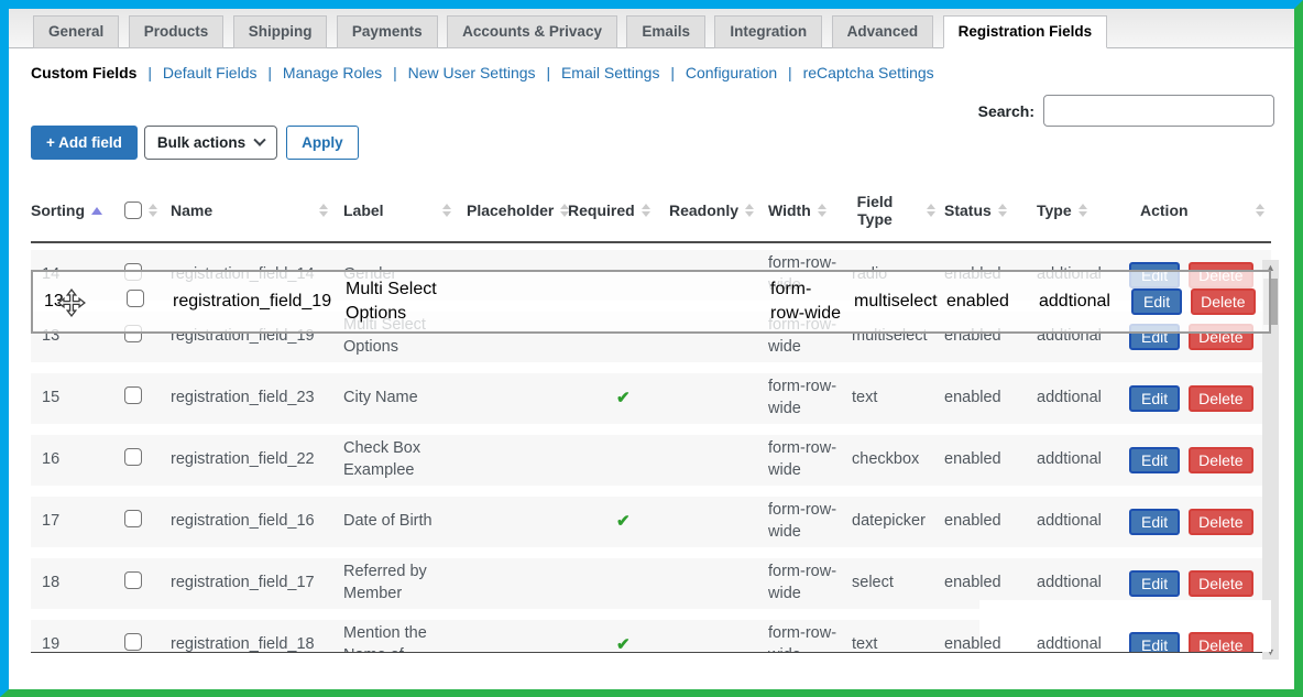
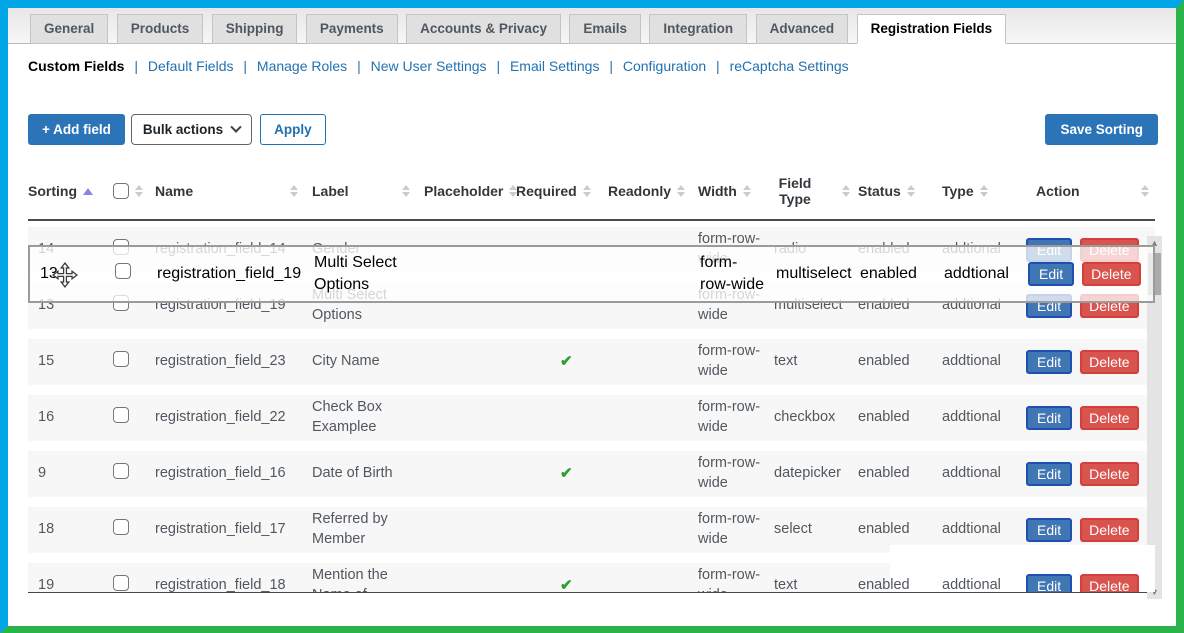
  General Products Shipping Payments Accounts & Privacy Emails Integration Advanced Registration Fields
  Custom Fields | Default Fields | Manage Roles | New User Settings | Email Settings | Configuration | reCaptcha Settings
- Search:
  + Add field
  Bulk actions
  Apply
+ Save Sorting
  Sorting
  Name
  Label
  Placeholder
  Required
  Readonly
  Width
  Field Type
  Status
  Type
  Action
  14
  registration_field_14
  Gender
  form-row-wide
  radio
  enabled
  addtional
  Edit
  Delete
  13
  registration_field_19
  Multi Select Options
  form-row-wide
  multiselect
  enabled
  addtional
  Edit
  Delete
  15
  registration_field_23
  City Name
  ✔
  form-row-wide
  text
  enabled
  addtional
  Edit
  Delete
  16
  registration_field_22
  Check Box Examplee
  form-row-wide
  checkbox
  enabled
  addtional
  Edit
  Delete
- 17
+ 9
  registration_field_16
  Date of Birth
  ✔
  form-row-wide
  datepicker
  enabled
  addtional
  Edit
  Delete
  18
  registration_field_17
  Referred by Member
  form-row-wide
  select
  enabled
  addtional
  Edit
  Delete
  19
  registration_field_18
  ✔
  text
  enabled
  addtional
  Edit
  Delete
  13
  registration_field_19
  Multi Select Options
  form-row-wide
  multiselect
  enabled
  addtional
  Edit
  Delete
  ▲
  ▼
